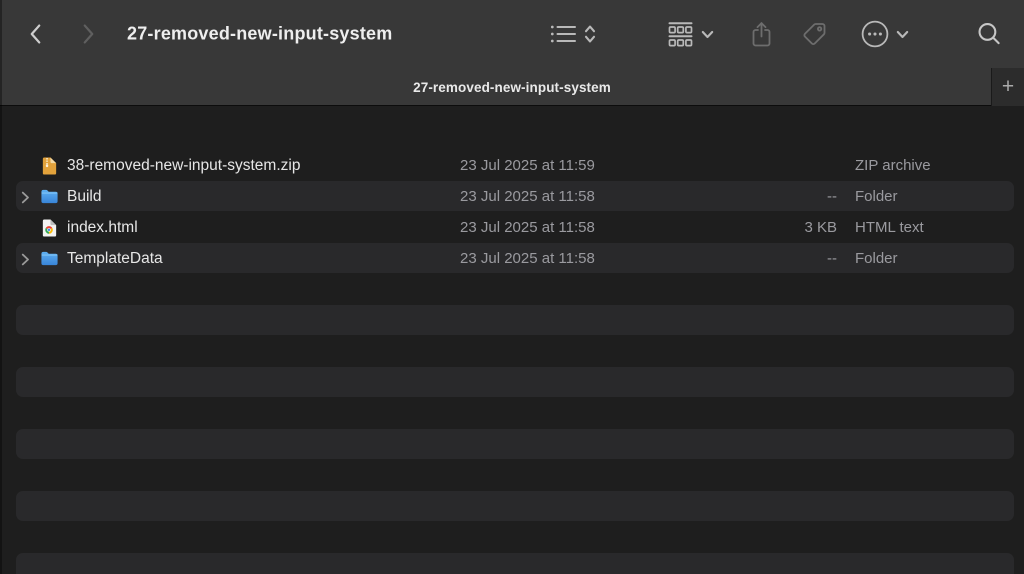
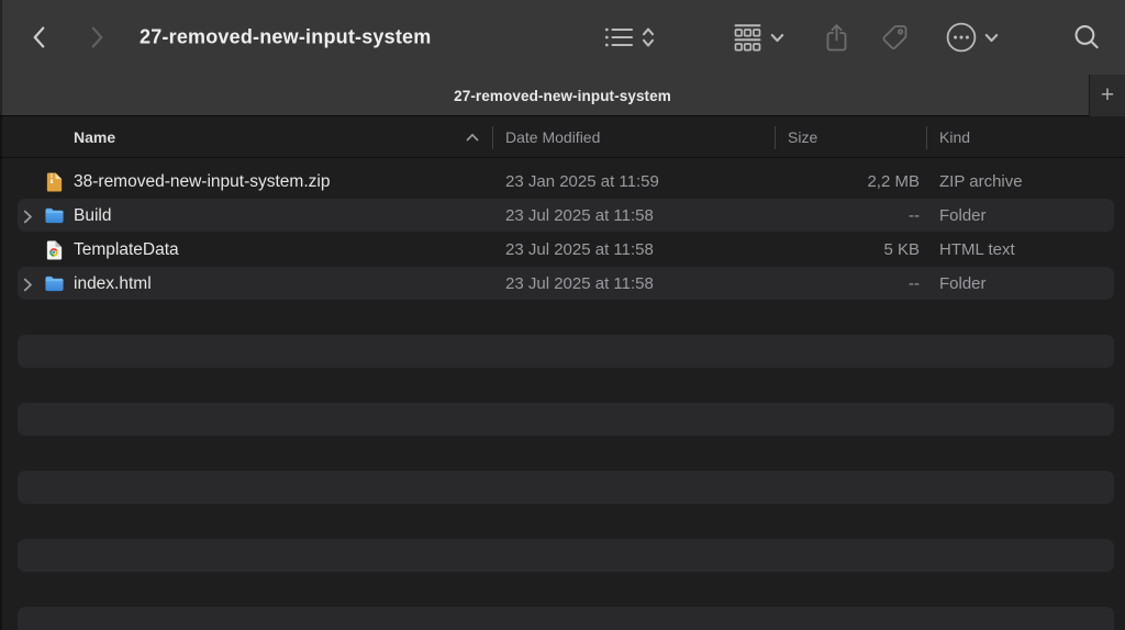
  27-removed-new-input-system
  27-removed-new-input-system
  +
+ Name
+ Date Modified
+ Size
+ Kind
  38-removed-new-input-system.zip
- 23 Jul 2025 at 11:59
+ 23 Jan 2025 at 11:59
+ 2,2 MB
  ZIP archive
  Build
  23 Jul 2025 at 11:58
  --
  Folder
- index.html
+ TemplateData
  23 Jul 2025 at 11:58
- 3 KB
+ 5 KB
  HTML text
- TemplateData
+ index.html
  23 Jul 2025 at 11:58
  --
  Folder
